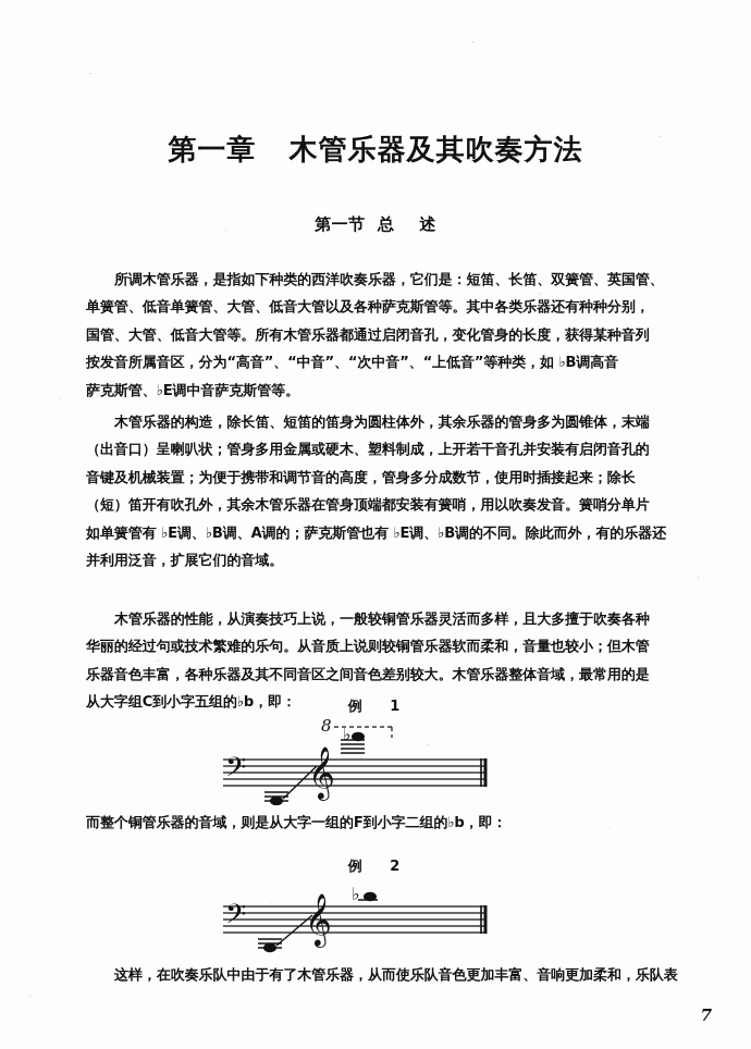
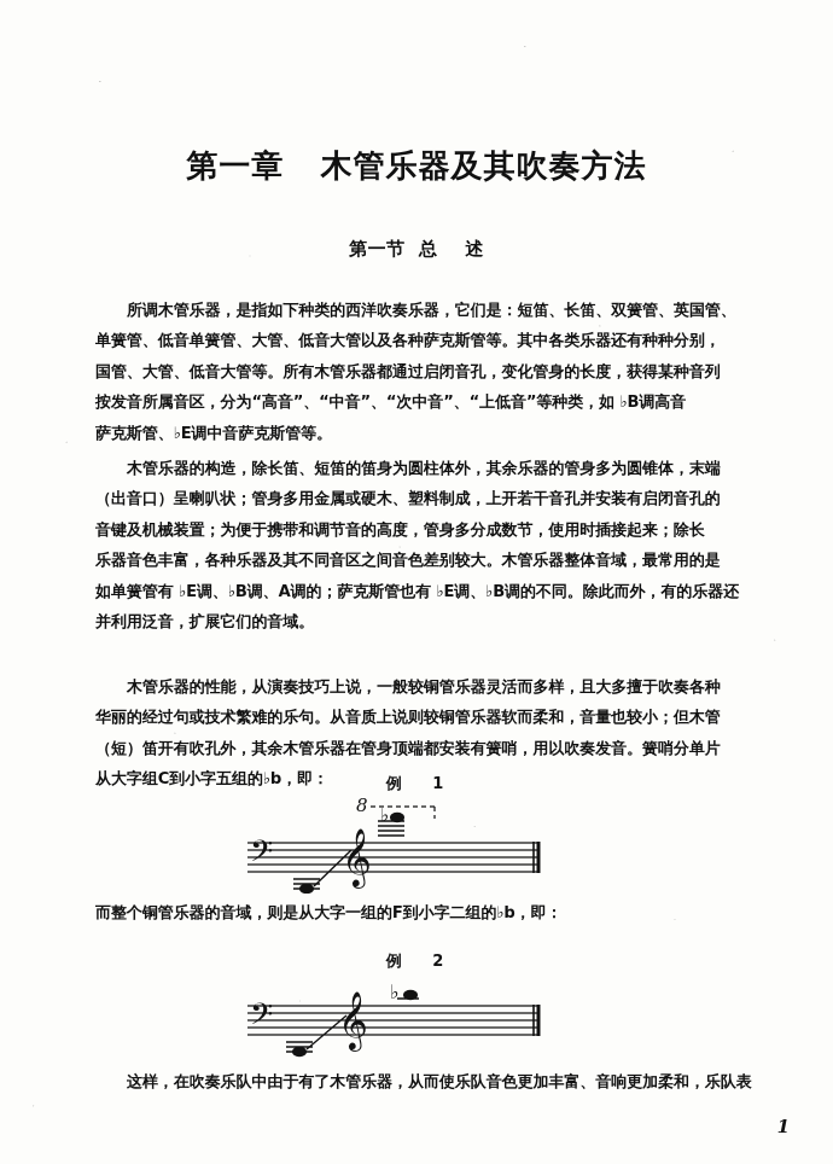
  第一章 木管乐器及其吹奏方法
  第一节 总 述
  所调木管乐器，是指如下种类的西洋吹奏乐器，它们是：短笛、长笛、双簧管、英国管、
  单簧管、低音单簧管、大管、低音大管以及各种萨克斯管等。其中各类乐器还有种种分别，
  国管、大管、低音大管等。所有木管乐器都通过启闭音孔，变化管身的长度，获得某种音列
  按发音所属音区，分为“高音”、“中音”、“次中音”、“上低音”等种类，如 ♭B调高音
  萨克斯管、♭E调中音萨克斯管等。
  木管乐器的构造，除长笛、短笛的笛身为圆柱体外，其余乐器的管身多为圆锥体，末端
  （出音口）呈喇叭状；管身多用金属或硬木、塑料制成，上开若干音孔并安装有启闭音孔的
  音键及机械装置；为便于携带和调节音的高度，管身多分成数节，使用时插接起来；除长
- （短）笛开有吹孔外，其余木管乐器在管身顶端都安装有簧哨，用以吹奏发音。簧哨分单片
+ 乐器音色丰富，各种乐器及其不同音区之间音色差别较大。木管乐器整体音域，最常用的是
  如单簧管有 ♭E调、♭B调、A调的；萨克斯管也有 ♭E调、♭B调的不同。除此而外，有的乐器还
  并利用泛音，扩展它们的音域。
  木管乐器的性能，从演奏技巧上说，一般较铜管乐器灵活而多样，且大多擅于吹奏各种
  华丽的经过句或技术繁难的乐句。从音质上说则较铜管乐器软而柔和，音量也较小；但木管
- 乐器音色丰富，各种乐器及其不同音区之间音色差别较大。木管乐器整体音域，最常用的是
+ （短）笛开有吹孔外，其余木管乐器在管身顶端都安装有簧哨，用以吹奏发音。簧哨分单片
  从大字组C到小字五组的♭b，即：
  例 1
  𝄢
  𝄞
  ♭
  8
  而整个铜管乐器的音域，则是从大字一组的F到小字二组的♭b，即：
  例 2
  𝄢
  𝄞
  ♭
  这样，在吹奏乐队中由于有了木管乐器，从而使乐队音色更加丰富、音响更加柔和，乐队表
- 7
+ 1
